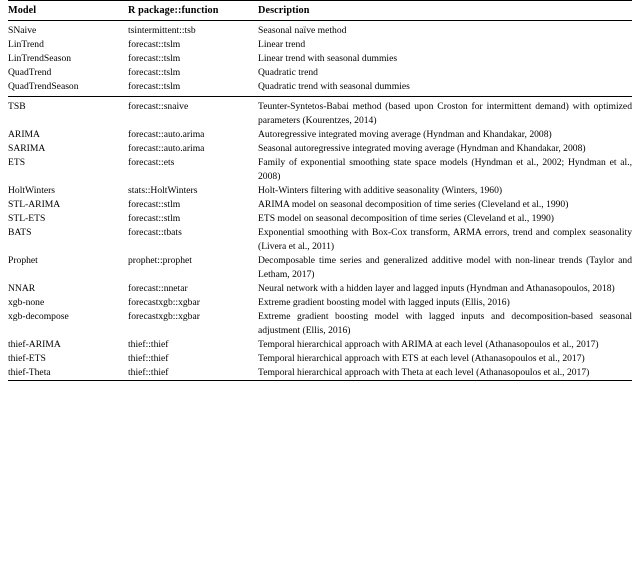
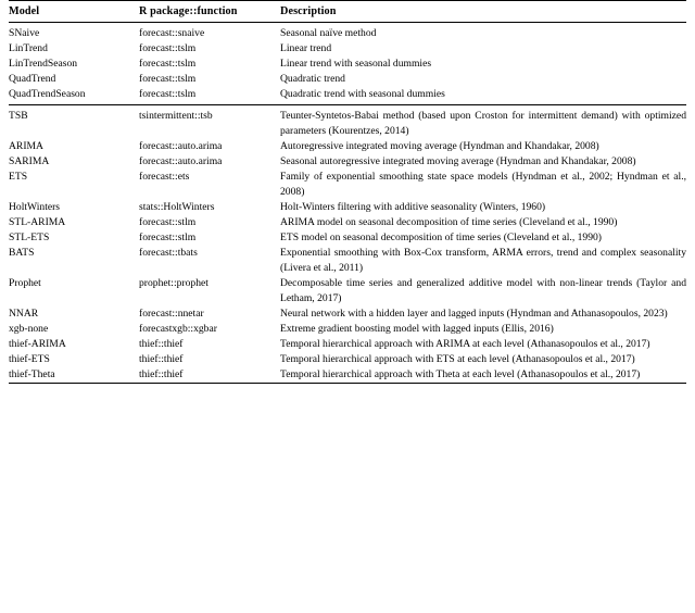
  Model	R package::function	Description
- SNaive	tsintermittent::tsb	Seasonal naïve method
+ SNaive	forecast::snaive	Seasonal naïve method
  LinTrend	forecast::tslm	Linear trend
  LinTrendSeason	forecast::tslm	Linear trend with seasonal dummies
  QuadTrend	forecast::tslm	Quadratic trend
  QuadTrendSeason	forecast::tslm	Quadratic trend with seasonal dummies
- TSB	forecast::snaive	Teunter-Syntetos-Babai method (based upon Croston for intermittent demand) with optimized parameters (Kourentzes, 2014)
+ TSB	tsintermittent::tsb	Teunter-Syntetos-Babai method (based upon Croston for intermittent demand) with optimized parameters (Kourentzes, 2014)
  ARIMA	forecast::auto.arima	Autoregressive integrated moving average (Hyndman and Khandakar, 2008)
  SARIMA	forecast::auto.arima	Seasonal autoregressive integrated moving average (Hyndman and Khandakar, 2008)
  ETS	forecast::ets	Family of exponential smoothing state space models (Hyndman et al., 2002; Hyndman et al., 2008)
  HoltWinters	stats::HoltWinters	Holt-Winters filtering with additive seasonality (Winters, 1960)
  STL-ARIMA	forecast::stlm	ARIMA model on seasonal decomposition of time series (Cleveland et al., 1990)
  STL-ETS	forecast::stlm	ETS model on seasonal decomposition of time series (Cleveland et al., 1990)
  BATS	forecast::tbats	Exponential smoothing with Box-Cox transform, ARMA errors, trend and complex seasonality (Livera et al., 2011)
  Prophet	prophet::prophet	Decomposable time series and generalized additive model with non-linear trends (Taylor and Letham, 2017)
- NNAR	forecast::nnetar	Neural network with a hidden layer and lagged inputs (Hyndman and Athanasopoulos, 2018)
+ NNAR	forecast::nnetar	Neural network with a hidden layer and lagged inputs (Hyndman and Athanasopoulos, 2023)
  xgb-none	forecastxgb::xgbar	Extreme gradient boosting model with lagged inputs (Ellis, 2016)
- xgb-decompose	forecastxgb::xgbar	Extreme gradient boosting model with lagged inputs and decomposition-based seasonal adjustment (Ellis, 2016)
  thief-ARIMA	thief::thief	Temporal hierarchical approach with ARIMA at each level (Athanasopoulos et al., 2017)
  thief-ETS	thief::thief	Temporal hierarchical approach with ETS at each level (Athanasopoulos et al., 2017)
  thief-Theta	thief::thief	Temporal hierarchical approach with Theta at each level (Athanasopoulos et al., 2017)
